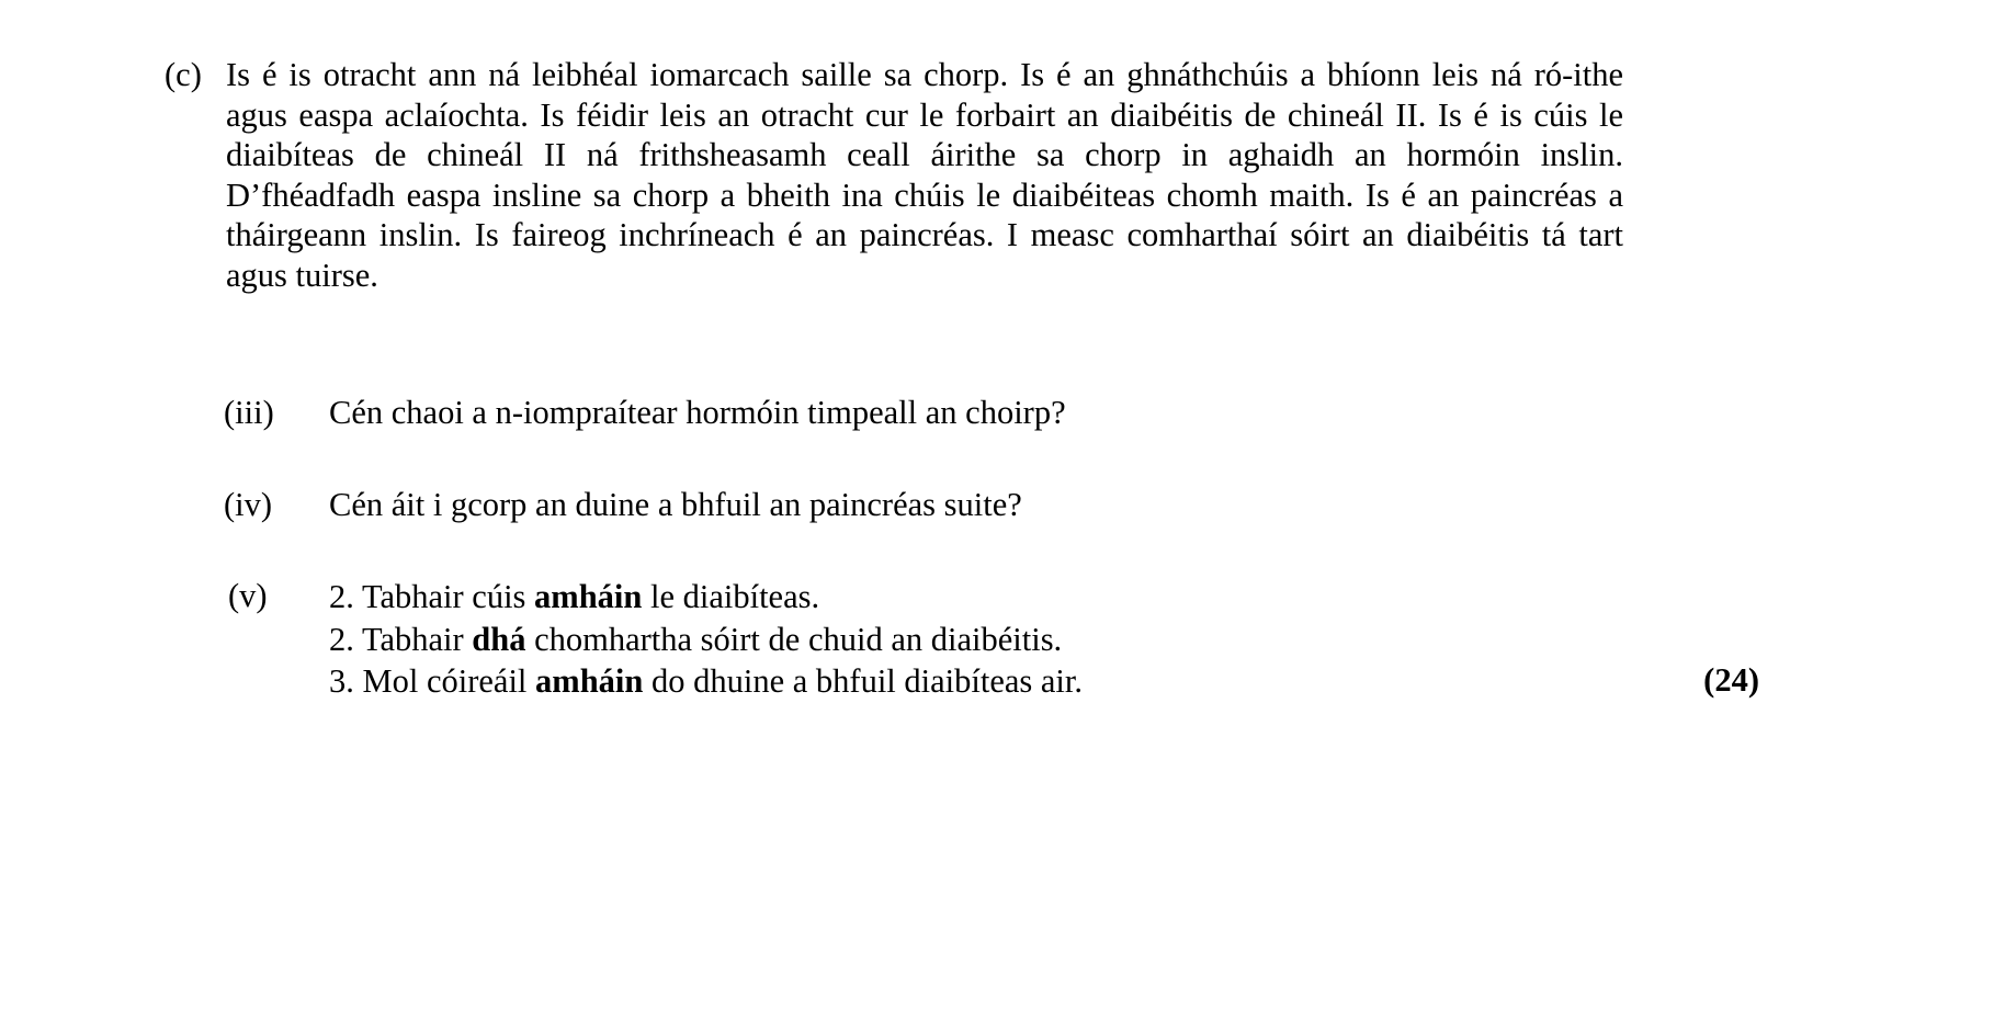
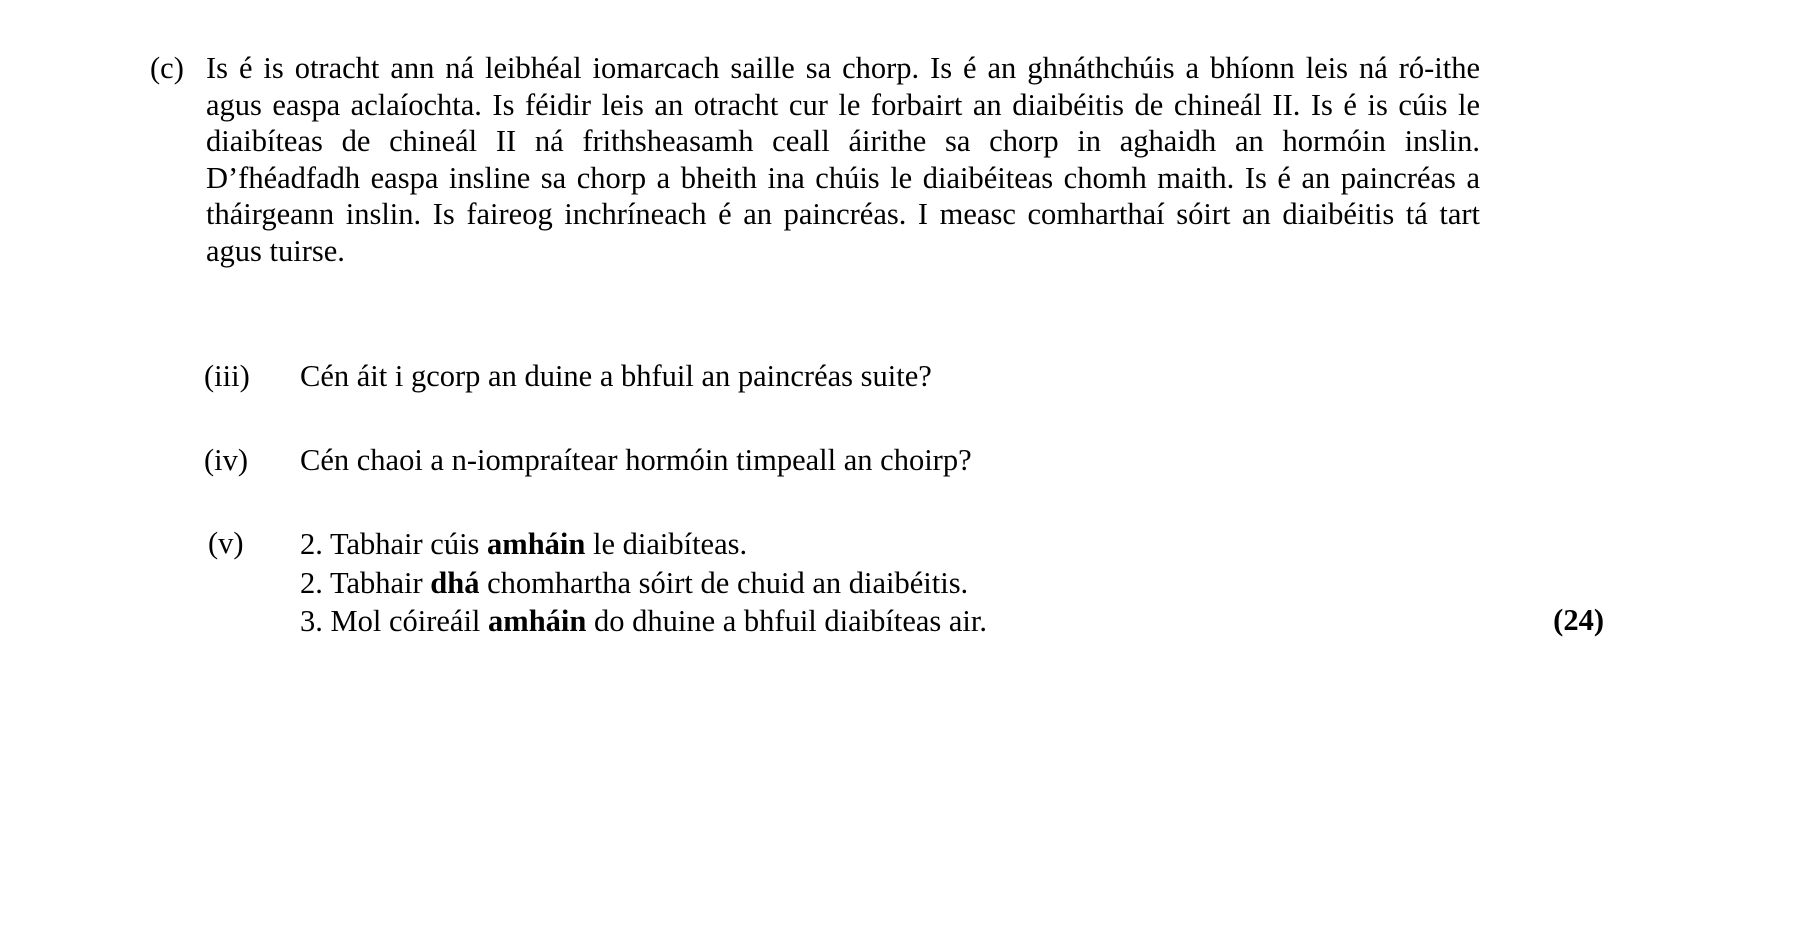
  (c)
  Is é is otracht ann ná leibhéal iomarcach saille sa chorp. Is é an ghnáthchúis a bhíonn leis ná ró-ithe agus easpa aclaíochta. Is féidir leis an otracht cur le forbairt an diaibéitis de chineál II. Is é is cúis le diaibíteas de chineál II ná frithsheasamh ceall áirithe sa chorp in aghaidh an hormóin inslin. D’fhéadfadh easpa insline sa chorp a bheith ina chúis le diaibéiteas chomh maith. Is é an paincréas a tháirgeann inslin. Is faireog inchríneach é an paincréas. I measc comharthaí sóirt an diaibéitis tá tart agus tuirse.
  (iii)
- Cén chaoi a n-iompraítear hormóin timpeall an choirp?
+ Cén áit i gcorp an duine a bhfuil an paincréas suite?
  (iv)
- Cén áit i gcorp an duine a bhfuil an paincréas suite?
+ Cén chaoi a n-iompraítear hormóin timpeall an choirp?
  (v)
  2. Tabhair cúis amháin le diaibíteas.
  2. Tabhair dhá chomhartha sóirt de chuid an diaibéitis.
  3. Mol cóireáil amháin do dhuine a bhfuil diaibíteas air.
  (24)
